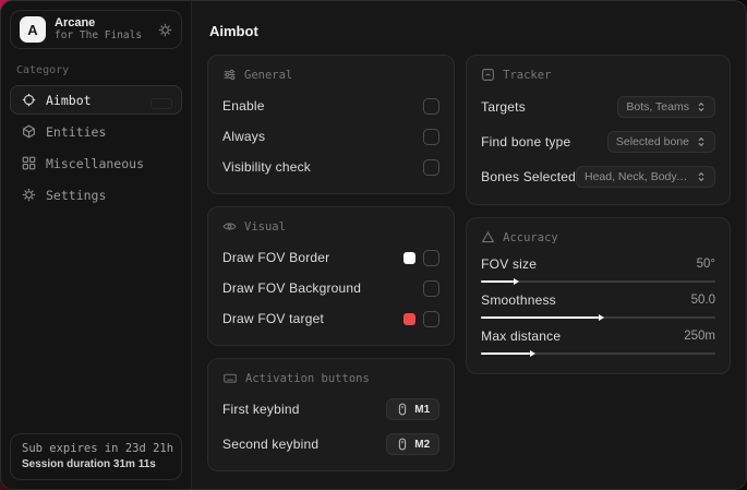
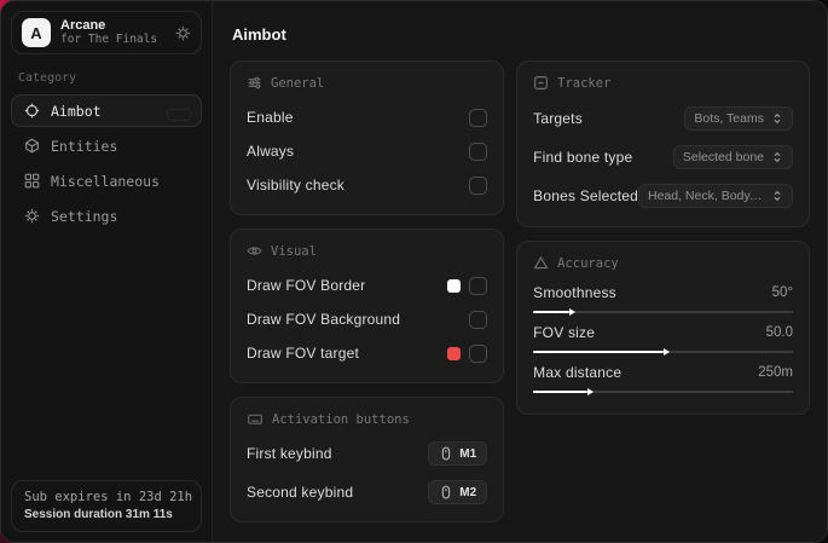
  A
  Arcane
  for The Finals
  Category
  Aimbot
  Entities
  Miscellaneous
  Settings
  Sub expires in 23d 21h
  Session duration 31m 11s
  Aimbot
  General
  Enable
  Always
  Visibility check
  Visual
  Draw FOV Border
  Draw FOV Background
  Draw FOV target
  Activation buttons
  First keybind
  M1
  Second keybind
  M2
  Tracker
  Targets
  Bots, Teams
  Find bone type
  Selected bone
  Bones Selected
  Head, Neck, Body, P
  Accuracy
- FOV size
+ Smoothness
  50°
- Smoothness
+ FOV size
  50.0
  Max distance
  250m
